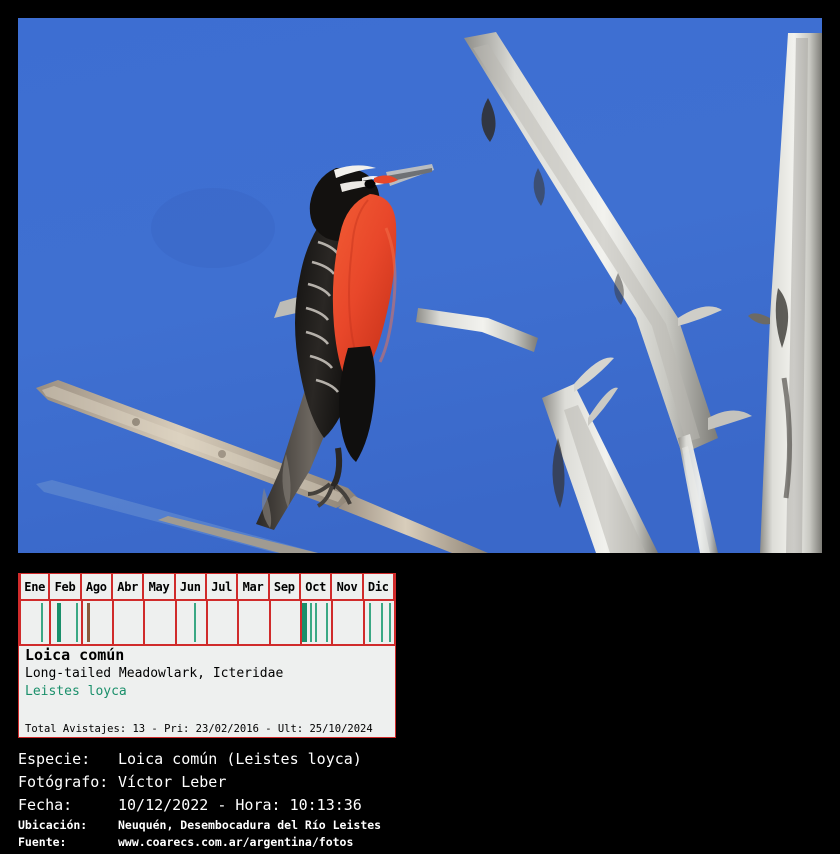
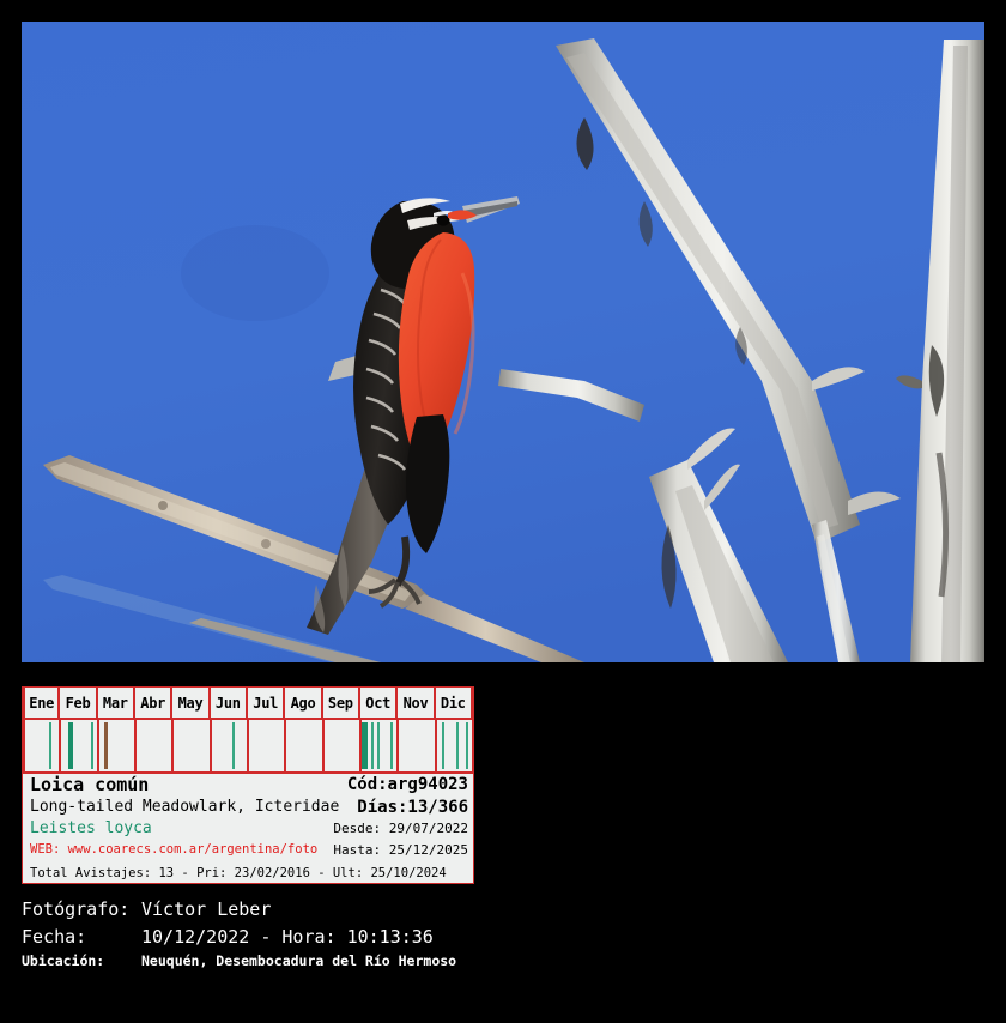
  Ene
  Feb
- Ago
+ Mar
  Abr
  May
  Jun
  Jul
- Mar
+ Ago
  Sep
  Oct
  Nov
  Dic
  Loica común
  Long-tailed Meadowlark, Icteridae
  Leistes loyca
+ WEB: www.coarecs.com.ar/argentina/foto
+ Cód:arg94023
+ Días:13/366
+ Desde: 29/07/2022
+ Hasta: 25/12/2025
  Total Avistajes: 13 - Pri: 23/02/2016 - Ult: 25/10/2024
- Especie:
- Loica común (Leistes loyca)
  Fotógrafo:
  Víctor Leber
  Fecha:
  10/12/2022 - Hora: 10:13:36
  Ubicación:
- Neuquén, Desembocadura del Río Leistes
+ Neuquén, Desembocadura del Río Hermoso
- Fuente:
- www.coarecs.com.ar/argentina/fotos
